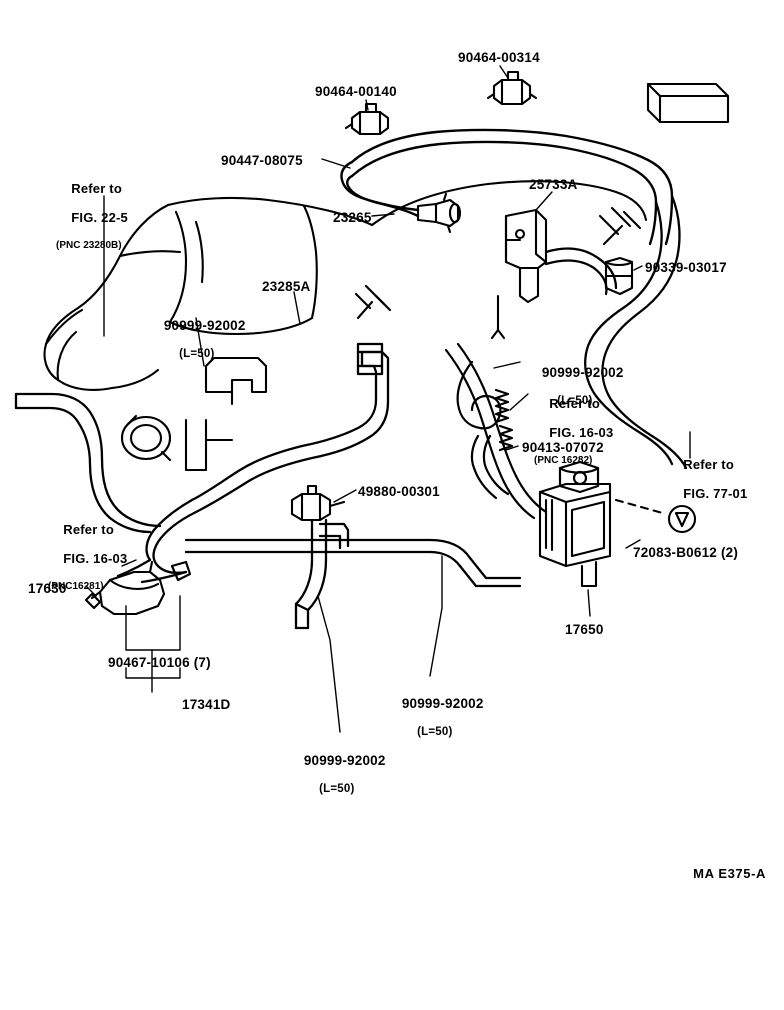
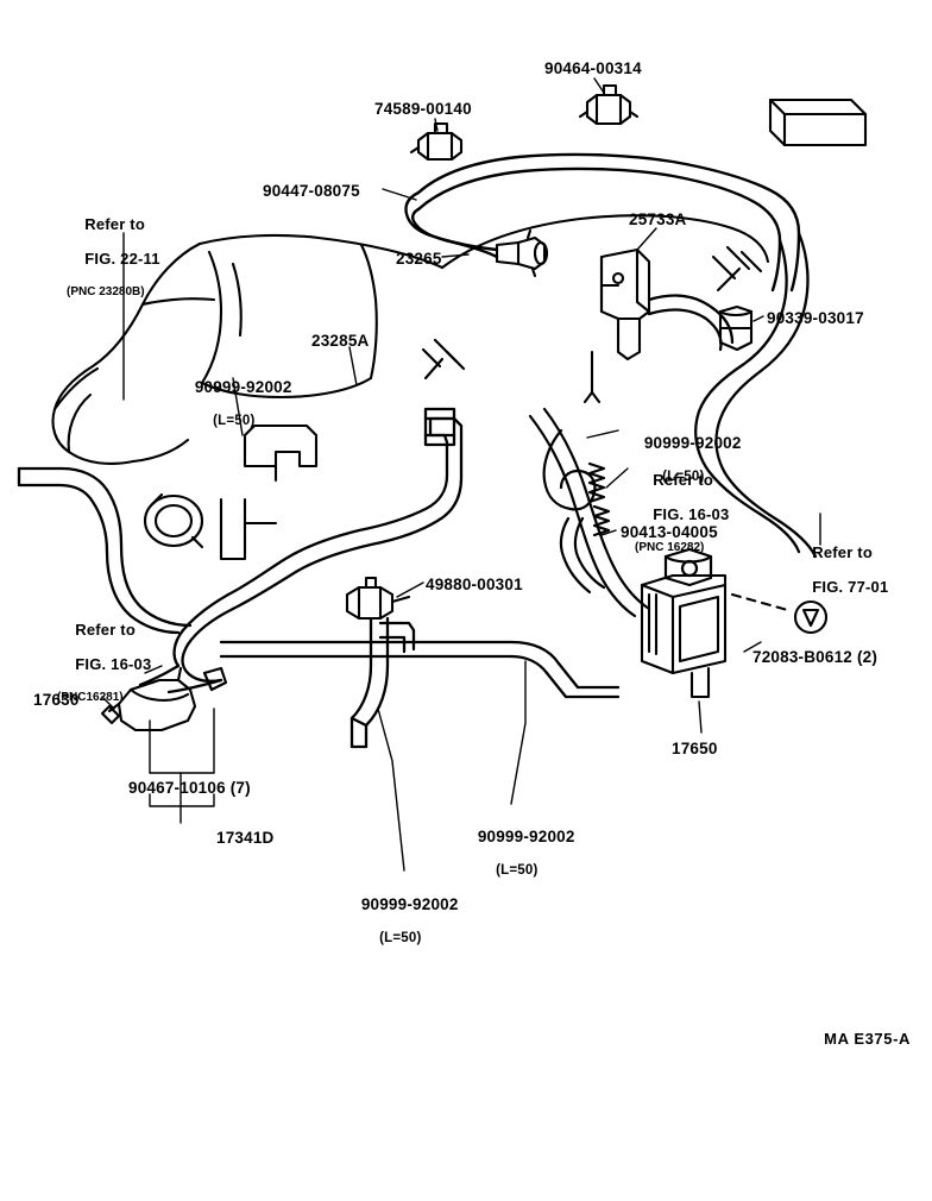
  90464-00314
- 90464-00140
+ 74589-00140
  90447-08075
  25733A
  23265
  90339-03017
  23285A
  90999-92002
  (L=50)
  90999-92002
  (L=50)
- 90413-07072
+ 90413-04005
  49880-00301
  72083-B0612 (2)
  17630
  17650
  90467-10106 (7)
  17341D
  90999-92002
  (L=50)
  90999-92002
  (L=50)
  Refer to
- FIG. 22-5
+ FIG. 22-11
  (PNC 23280B)
  Refer to
  FIG. 16-03
  (PNC 16282)
  Refer to
  FIG. 77-01
  Refer to
  FIG. 16-03
  (PNC16281)
  MA E375-A
